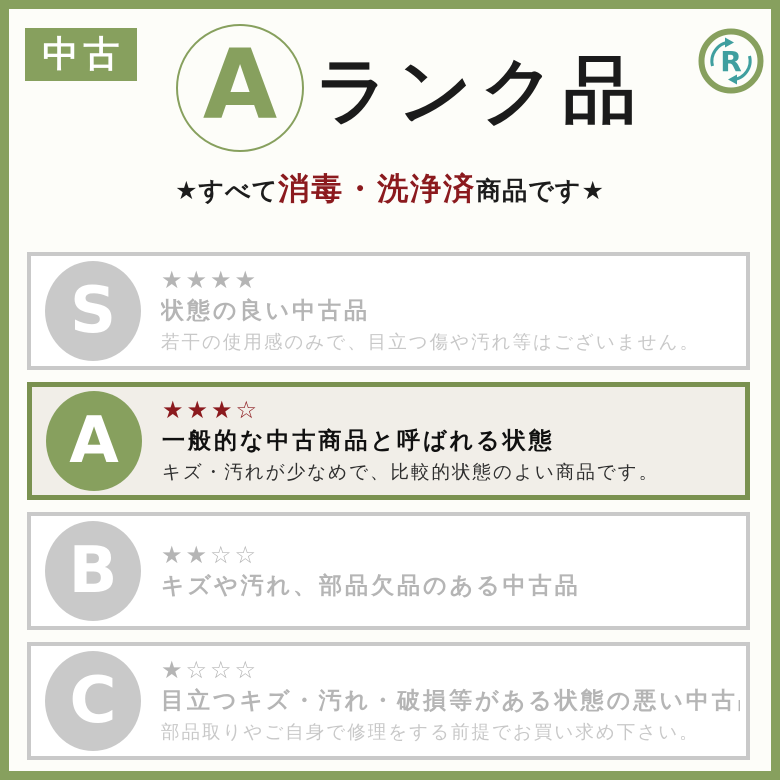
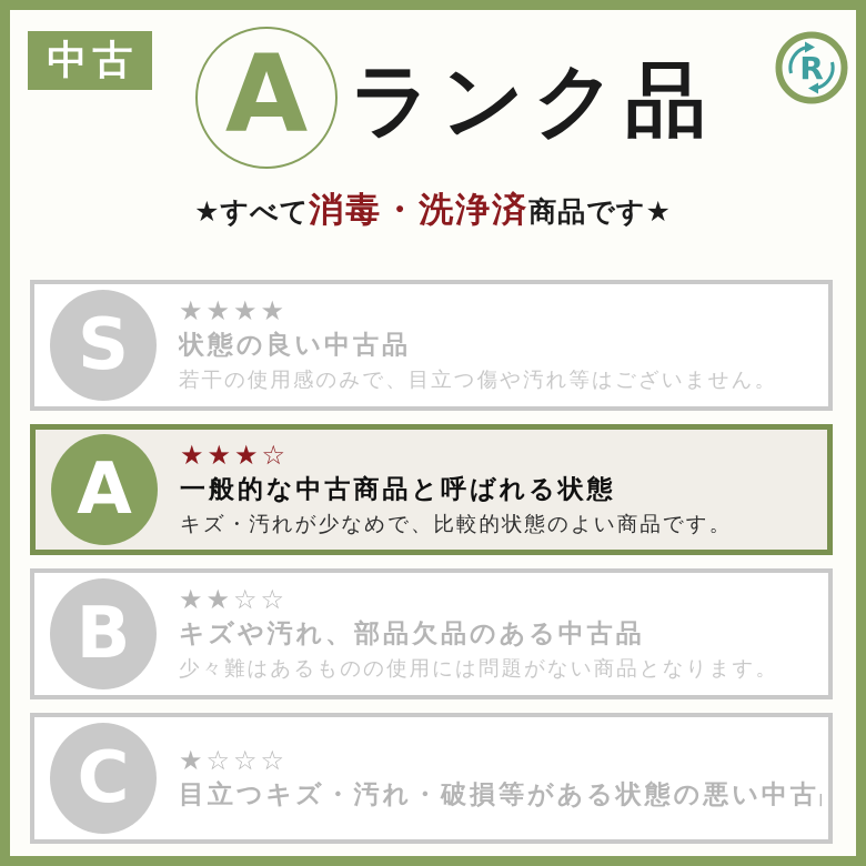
  中古
  A
  ランク品
  R
  ★すべて
  消毒・洗浄済
  商品です★
  S
  ★★★★
  状態の良い中古品
  若干の使用感のみで、目立つ傷や汚れ等はございません。
  A
  ★★★☆
  一般的な中古商品と呼ばれる状態
  キズ・汚れが少なめで、比較的状態のよい商品です。
  B
  ★★☆☆
  キズや汚れ、部品欠品のある中古品
+ 少々難はあるものの使用には問題がない商品となります。
  C
  ★☆☆☆
  目立つキズ・汚れ・破損等がある状態の悪い中古
- 部品取りやご自身で修理をする前提でお買い求め下さい。
